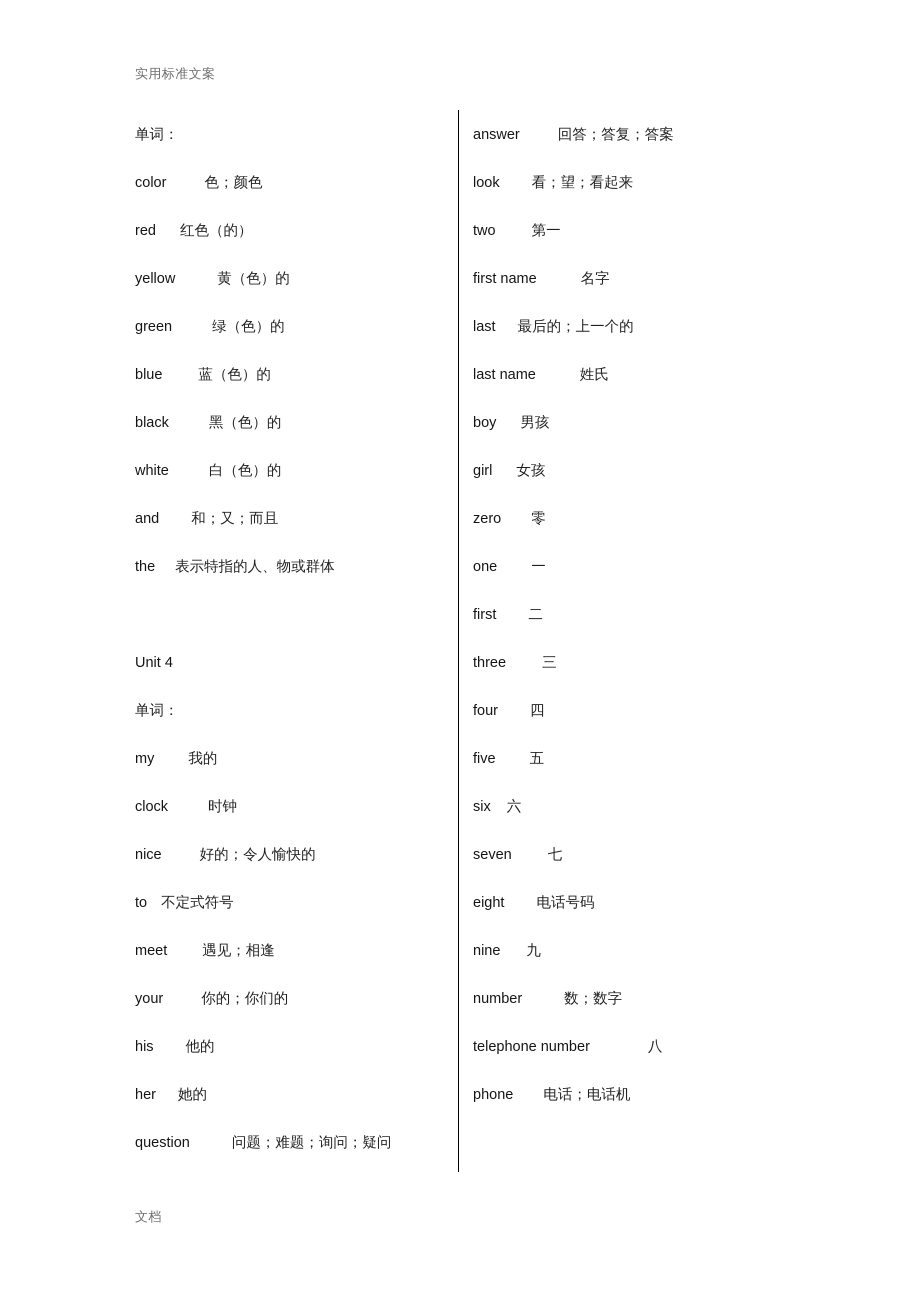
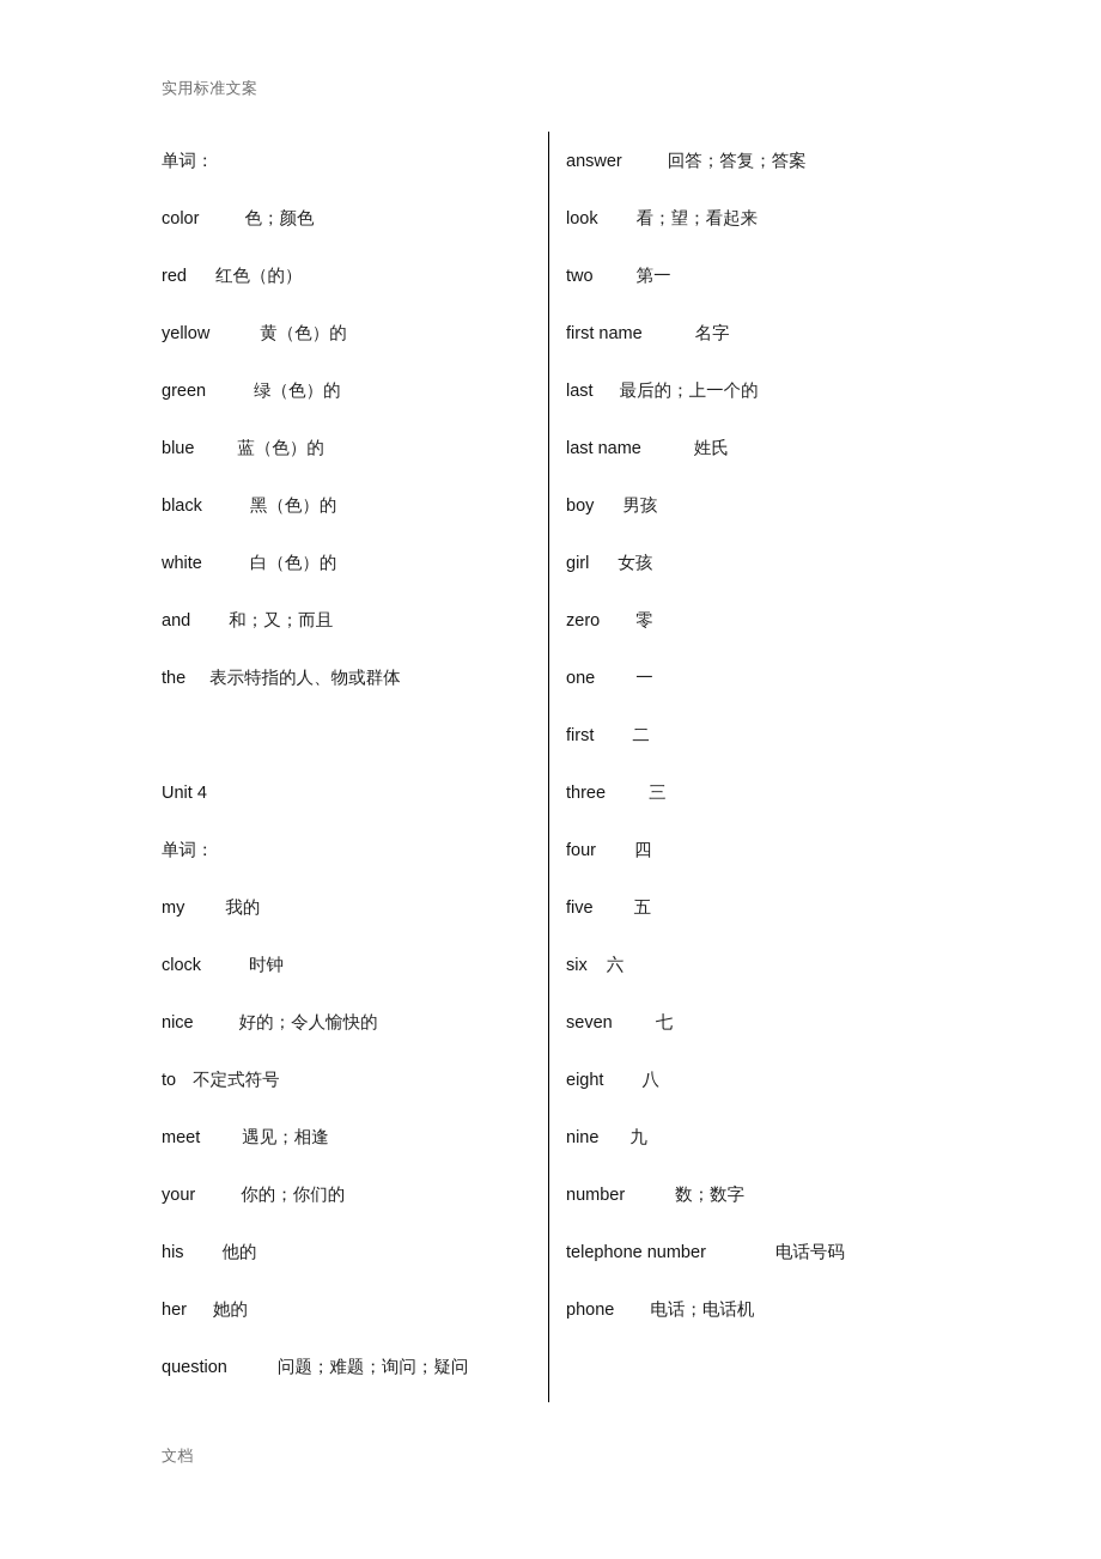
  实用标准文案
  单词：
  color
  色；颜色
  red
  红色（的）
  yellow
  黄（色）的
  green
  绿（色）的
  blue
  蓝（色）的
  black
  黑（色）的
  white
  白（色）的
  and
  和；又；而且
  the
  表示特指的人、物或群体
  Unit 4
  单词：
  my
  我的
  clock
  时钟
  nice
  好的；令人愉快的
  to
  不定式符号
  meet
  遇见；相逢
  your
  你的；你们的
  his
  他的
  her
  她的
  question
  问题；难题；询问；疑问
  answer
  回答；答复；答案
  look
  看；望；看起来
  two
  第一
  first name
  名字
  last
  最后的；上一个的
  last name
  姓氏
  boy
  男孩
  girl
  女孩
  zero
  零
  one
  一
  first
  二
  three
  三
  four
  四
  five
  五
  six
  六
  seven
  七
  eight
- 电话号码
+ 八
  nine
  九
  number
  数；数字
  telephone number
- 八
+ 电话号码
  phone
  电话；电话机
  文档
